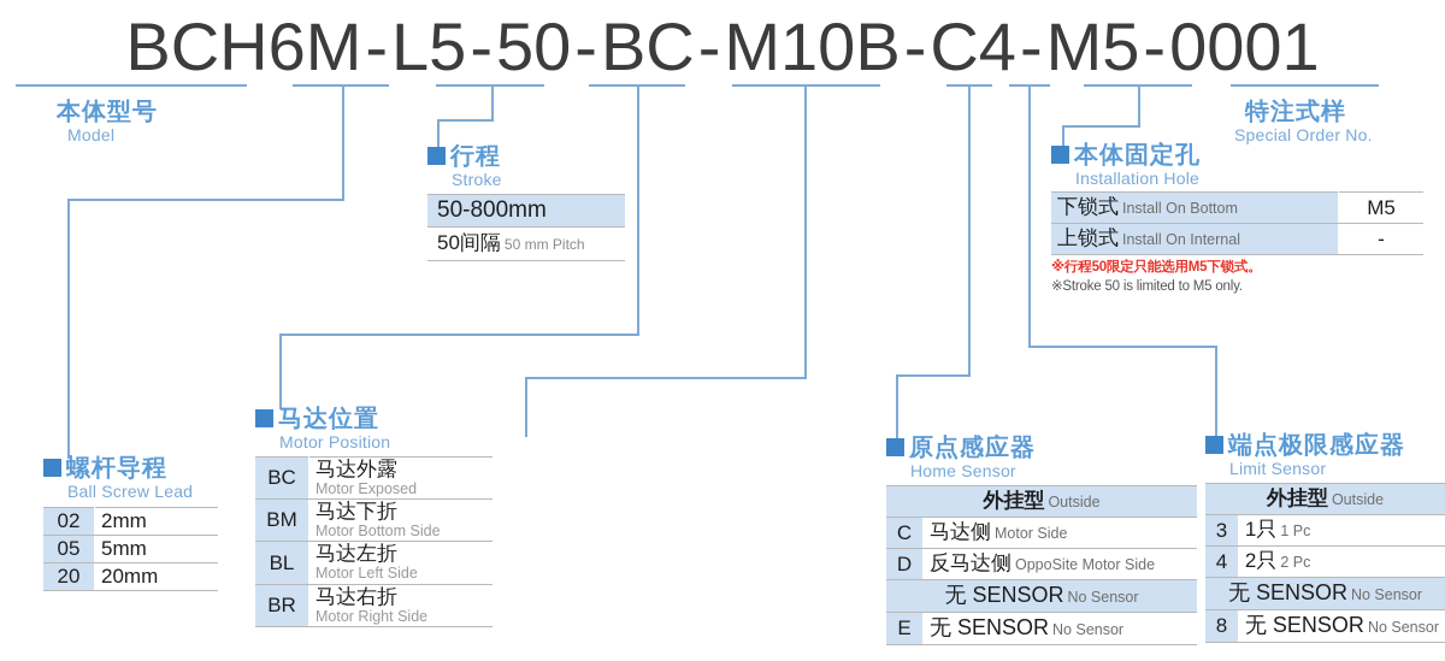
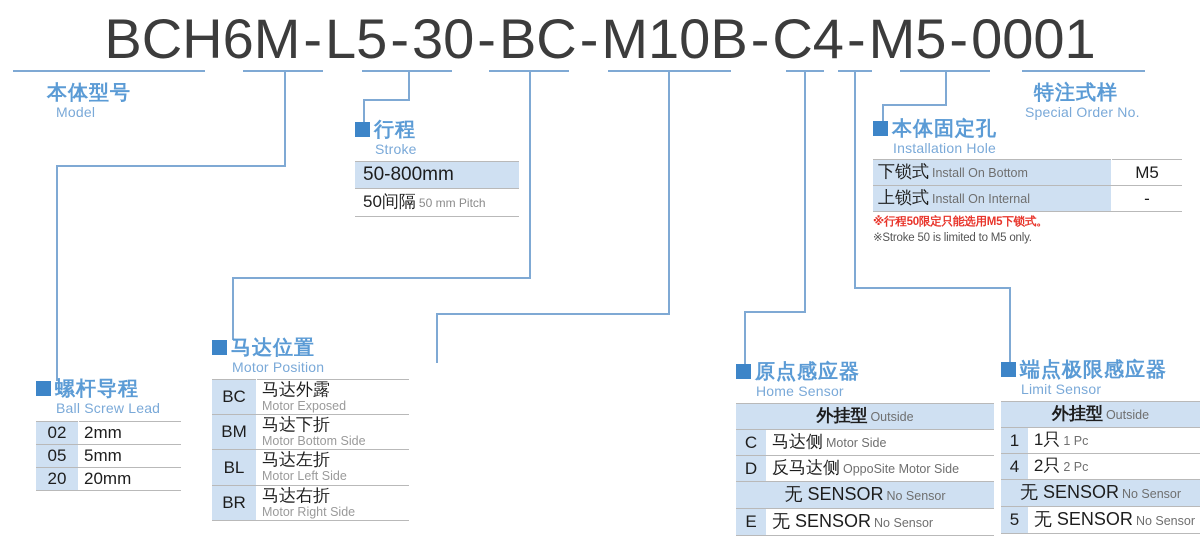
- BCH6M-L5-50-BC-M10B-C4-M5-0001
+ BCH6M-L5-30-BC-M10B-C4-M5-0001
  本体型号
  Model
  特注式样
  Special Order No.
  行程
  Stroke
  50-800mm
  50间隔 50 mm Pitch
  本体固定孔
  Installation Hole
  下锁式 Install On Bottom	M5
  上锁式 Install On Internal	-
  ※行程50限定只能选用M5下锁式。
  ※Stroke 50 is limited to M5 only.
  螺杆导程
  Ball Screw Lead
  02	2mm
  05	5mm
  20	20mm
  马达位置
  Motor Position
  BC	马达外露Motor Exposed
  BM	马达下折Motor Bottom Side
  BL	马达左折Motor Left Side
  BR	马达右折Motor Right Side
  原点感应器
  Home Sensor
  外挂型 Outside
  C	马达侧 Motor Side
  D	反马达侧 OppoSite Motor Side
  无 SENSOR No Sensor
  E	无 SENSOR No Sensor
  端点极限感应器
  Limit Sensor
  外挂型 Outside
- 3	1只 1 Pc
+ 1	1只 1 Pc
  4	2只 2 Pc
  无 SENSOR No Sensor
- 8	无 SENSOR No Sensor
+ 5	无 SENSOR No Sensor
